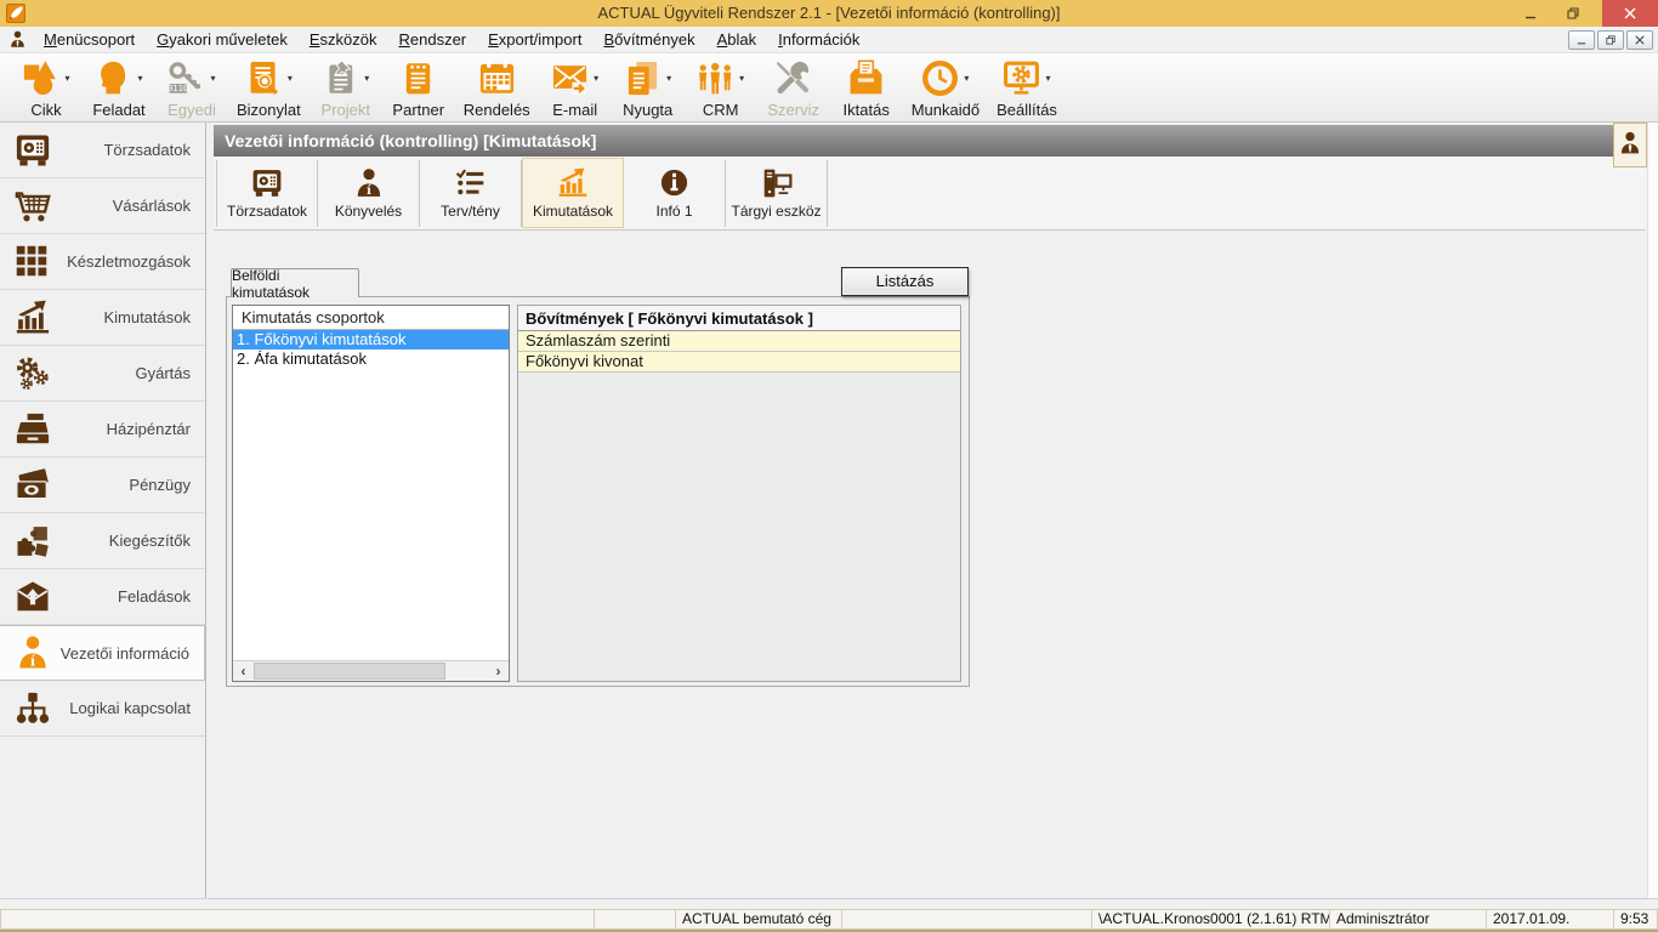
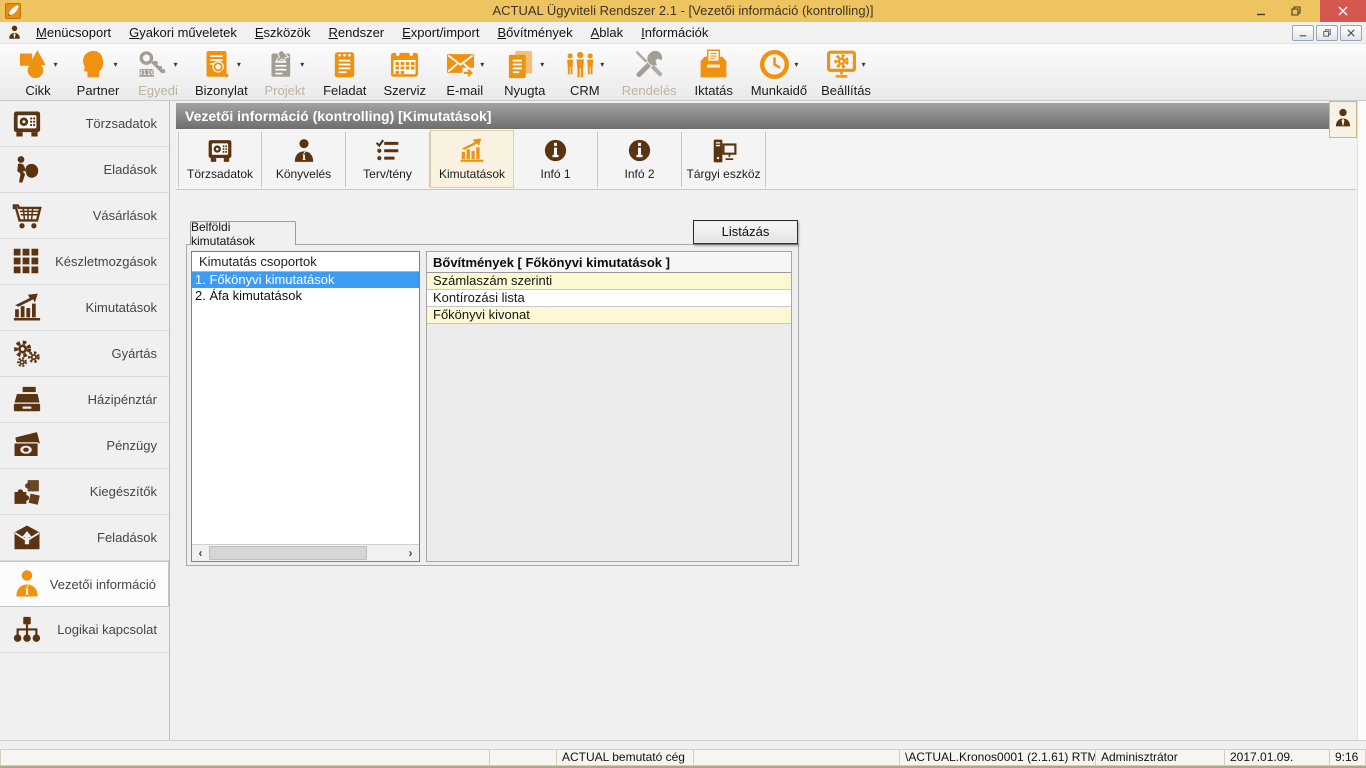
  ACTUAL Ügyviteli Rendszer 2.1 - [Vezetői információ (kontrolling)]
  Menücsoport
  Gyakori műveletek
  Eszközök
  Rendszer
  Export/import
  Bővítmények
  Ablak
  Információk
  ▾
  Cikk
  ▾
- Feladat
+ Partner
  ▾
  Egyedi
  ▾
  Bizonylat
  ▾
  Projekt
- Partner
+ Feladat
- Rendelés
+ Szerviz
  ▾
  E-mail
  ▾
  Nyugta
  ▾
  CRM
- Szerviz
+ Rendelés
  Iktatás
  ▾
  Munkaidő
  ▾
  Beállítás
  Törzsadatok
+ Eladások
  Vásárlások
  Készletmozgások
  Kimutatások
  Gyártás
  Házipénztár
  Pénzügy
  Kiegészítők
  Feladások
  Vezetői információ
  Logikai kapcsolat
  Vezetői információ (kontrolling) [Kimutatások]
  Törzsadatok
  Könyvelés
  Terv/tény
  Kimutatások
  Infó 1
+ Infó 2
  Tárgyi eszköz
  Belföldi kimutatások
  Listázás
  Kimutatás csoportok
  1. Főkönyvi kimutatások
  2. Áfa kimutatások
  ‹
  ›
  Bővítmények [ Főkönyvi kimutatások ]
  Számlaszám szerinti
+ Kontírozási lista
  Főkönyvi kivonat
  ACTUAL bemutató cég
  \ACTUAL.Kronos0001 (2.1.61) RTM
  Adminisztrátor
  2017.01.09.
- 9:53
+ 9:16
